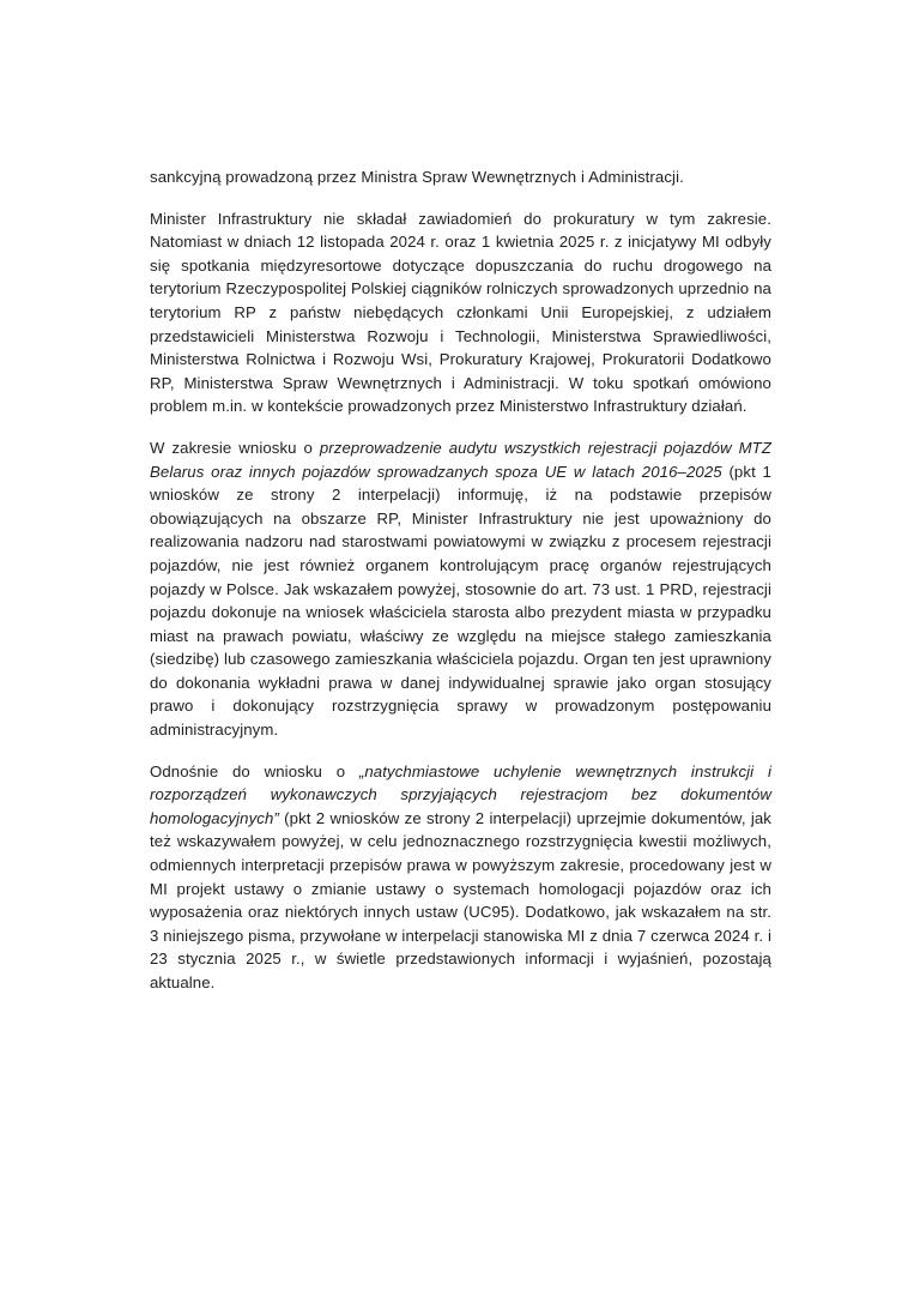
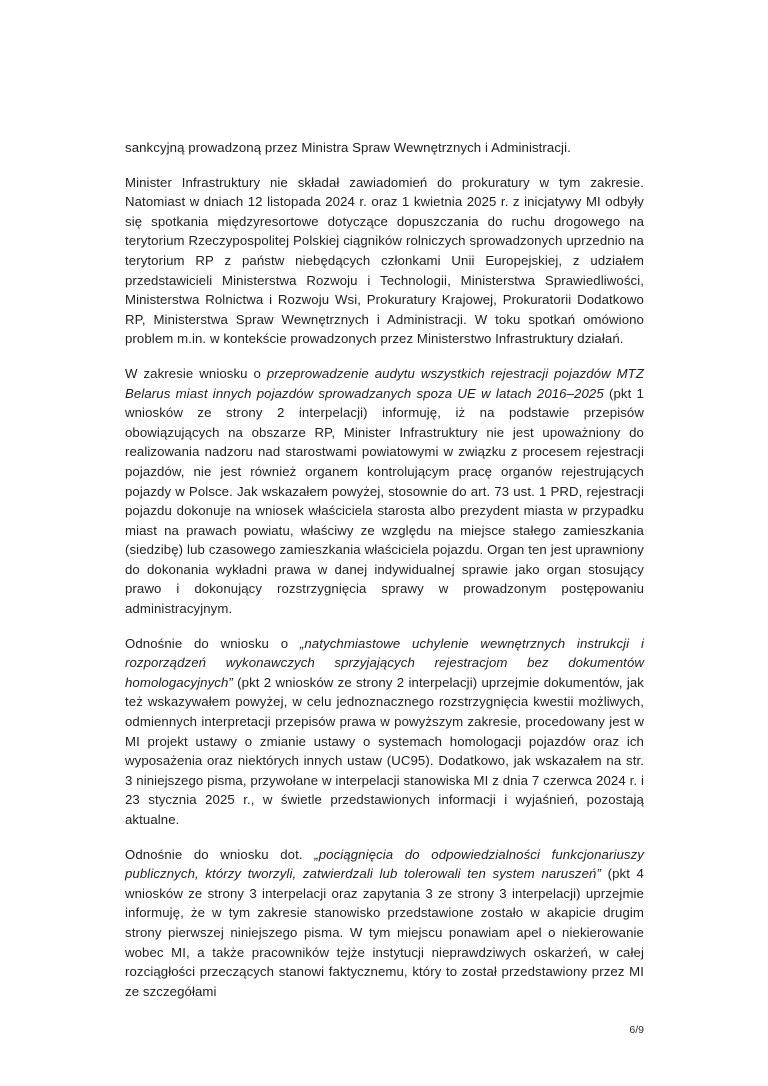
  sankcyjną prowadzoną przez Ministra Spraw Wewnętrznych i Administracji.
  Minister Infrastruktury nie składał zawiadomień do prokuratury w tym zakresie. Natomiast w dniach 12 listopada 2024 r. oraz 1 kwietnia 2025 r. z inicjatywy MI odbyły się spotkania międzyresortowe dotyczące dopuszczania do ruchu drogowego na terytorium Rzeczypospolitej Polskiej ciągników rolniczych sprowadzonych uprzednio na terytorium RP z państw niebędących członkami Unii Europejskiej, z udziałem przedstawicieli Ministerstwa Rozwoju i Technologii, Ministerstwa Sprawiedliwości, Ministerstwa Rolnictwa i Rozwoju Wsi, Prokuratury Krajowej, Prokuratorii Dodatkowo RP, Ministerstwa Spraw Wewnętrznych i Administracji. W toku spotkań omówiono problem m.in. w kontekście prowadzonych przez Ministerstwo Infrastruktury działań.
- W zakresie wniosku o przeprowadzenie audytu wszystkich rejestracji pojazdów MTZ Belarus oraz innych pojazdów sprowadzanych spoza UE w latach 2016–2025 (pkt 1 wniosków ze strony 2 interpelacji) informuję, iż na podstawie przepisów obowiązujących na obszarze RP, Minister Infrastruktury nie jest upoważniony do realizowania nadzoru nad starostwami powiatowymi w związku z procesem rejestracji pojazdów, nie jest również organem kontrolującym pracę organów rejestrujących pojazdy w Polsce. Jak wskazałem powyżej, stosownie do art. 73 ust. 1 PRD, rejestracji pojazdu dokonuje na wniosek właściciela starosta albo prezydent miasta w przypadku miast na prawach powiatu, właściwy ze względu na miejsce stałego zamieszkania (siedzibę) lub czasowego zamieszkania właściciela pojazdu. Organ ten jest uprawniony do dokonania wykładni prawa w danej indywidualnej sprawie jako organ stosujący prawo i dokonujący rozstrzygnięcia sprawy w prowadzonym postępowaniu administracyjnym.
+ W zakresie wniosku o przeprowadzenie audytu wszystkich rejestracji pojazdów MTZ Belarus miast innych pojazdów sprowadzanych spoza UE w latach 2016–2025 (pkt 1 wniosków ze strony 2 interpelacji) informuję, iż na podstawie przepisów obowiązujących na obszarze RP, Minister Infrastruktury nie jest upoważniony do realizowania nadzoru nad starostwami powiatowymi w związku z procesem rejestracji pojazdów, nie jest również organem kontrolującym pracę organów rejestrujących pojazdy w Polsce. Jak wskazałem powyżej, stosownie do art. 73 ust. 1 PRD, rejestracji pojazdu dokonuje na wniosek właściciela starosta albo prezydent miasta w przypadku miast na prawach powiatu, właściwy ze względu na miejsce stałego zamieszkania (siedzibę) lub czasowego zamieszkania właściciela pojazdu. Organ ten jest uprawniony do dokonania wykładni prawa w danej indywidualnej sprawie jako organ stosujący prawo i dokonujący rozstrzygnięcia sprawy w prowadzonym postępowaniu administracyjnym.
  Odnośnie do wniosku o „natychmiastowe uchylenie wewnętrznych instrukcji i rozporządzeń wykonawczych sprzyjających rejestracjom bez dokumentów homologacyjnych” (pkt 2 wniosków ze strony 2 interpelacji) uprzejmie dokumentów, jak też wskazywałem powyżej, w celu jednoznacznego rozstrzygnięcia kwestii możliwych, odmiennych interpretacji przepisów prawa w powyższym zakresie, procedowany jest w MI projekt ustawy o zmianie ustawy o systemach homologacji pojazdów oraz ich wyposażenia oraz niektórych innych ustaw (UC95). Dodatkowo, jak wskazałem na str. 3 niniejszego pisma, przywołane w interpelacji stanowiska MI z dnia 7 czerwca 2024 r. i 23 stycznia 2025 r., w świetle przedstawionych informacji i wyjaśnień, pozostają aktualne.
+ Odnośnie do wniosku dot. „pociągnięcia do odpowiedzialności funkcjonariuszy publicznych, którzy tworzyli, zatwierdzali lub tolerowali ten system naruszeń” (pkt 4 wniosków ze strony 3 interpelacji oraz zapytania 3 ze strony 3 interpelacji) uprzejmie informuję, że w tym zakresie stanowisko przedstawione zostało w akapicie drugim strony pierwszej niniejszego pisma. W tym miejscu ponawiam apel o niekierowanie wobec MI, a także pracowników tejże instytucji nieprawdziwych oskarżeń, w całej rozciągłości przeczących stanowi faktycznemu, który to został przedstawiony przez MI ze szczegółami
+ 6/9
